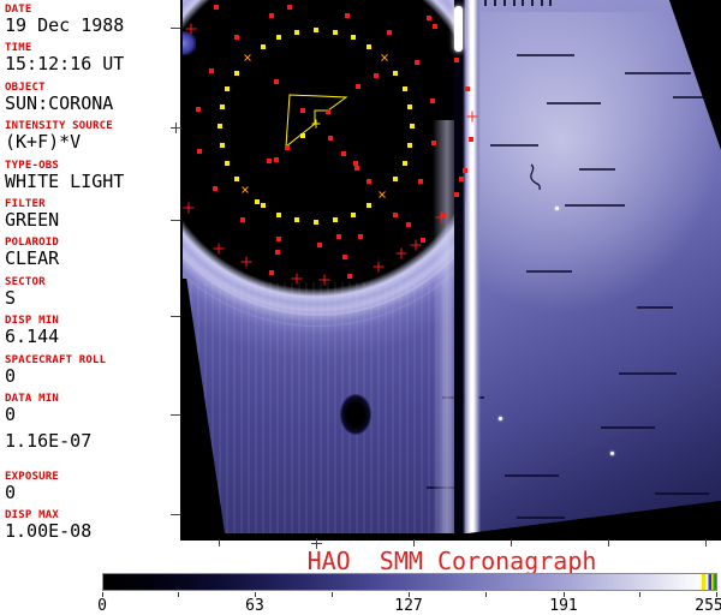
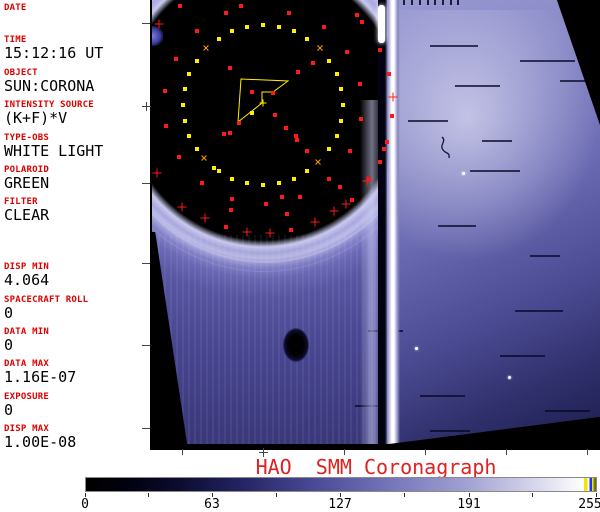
  DATE
- 19 Dec 1988
  TIME
  15:12:16 UT
  OBJECT
  SUN:CORONA
  INTENSITY SOURCE
  (K+F)*V
  TYPE-OBS
  WHITE LIGHT
- FILTER
+ POLAROID
  GREEN
- POLAROID
+ FILTER
  CLEAR
- SECTOR
- S
  DISP MIN
- 6.144
+ 4.064
  SPACECRAFT ROLL
  0
  DATA MIN
  0
+ DATA MAX
  1.16E-07
  EXPOSURE
  0
  DISP MAX
  1.00E-08
  HAO SMM Coronagraph
  0
  63
  127
  191
  255
